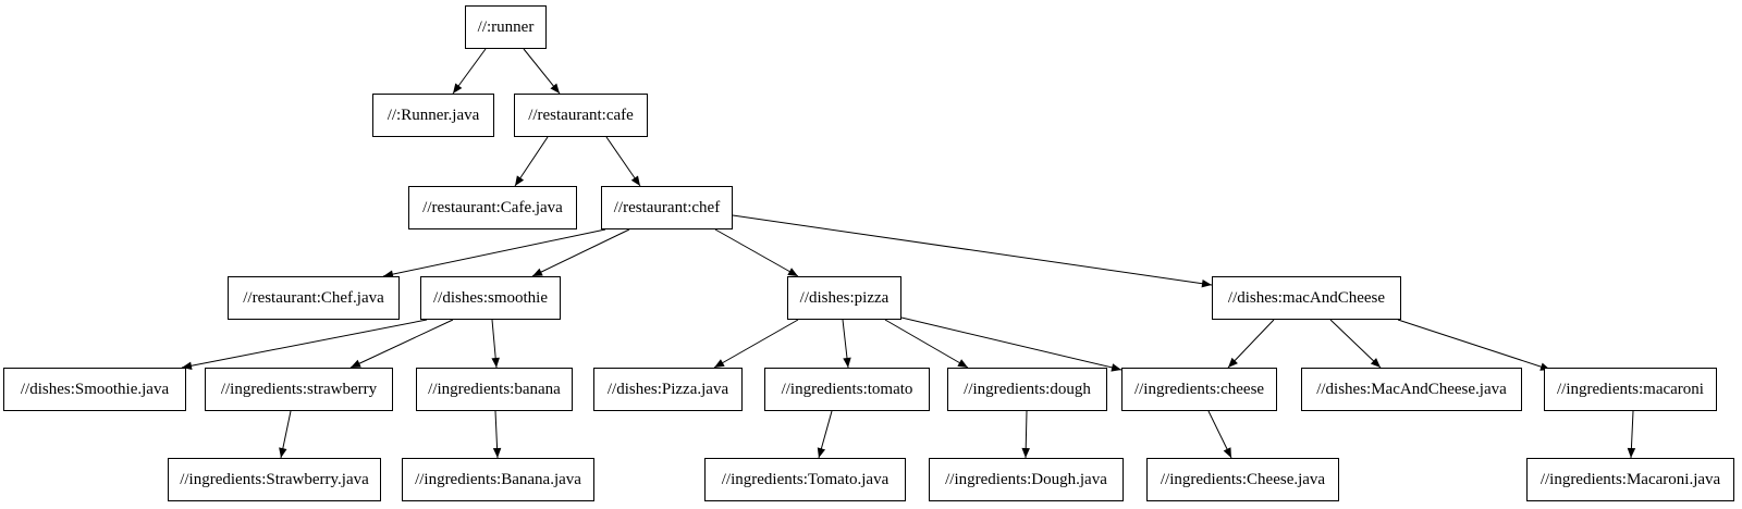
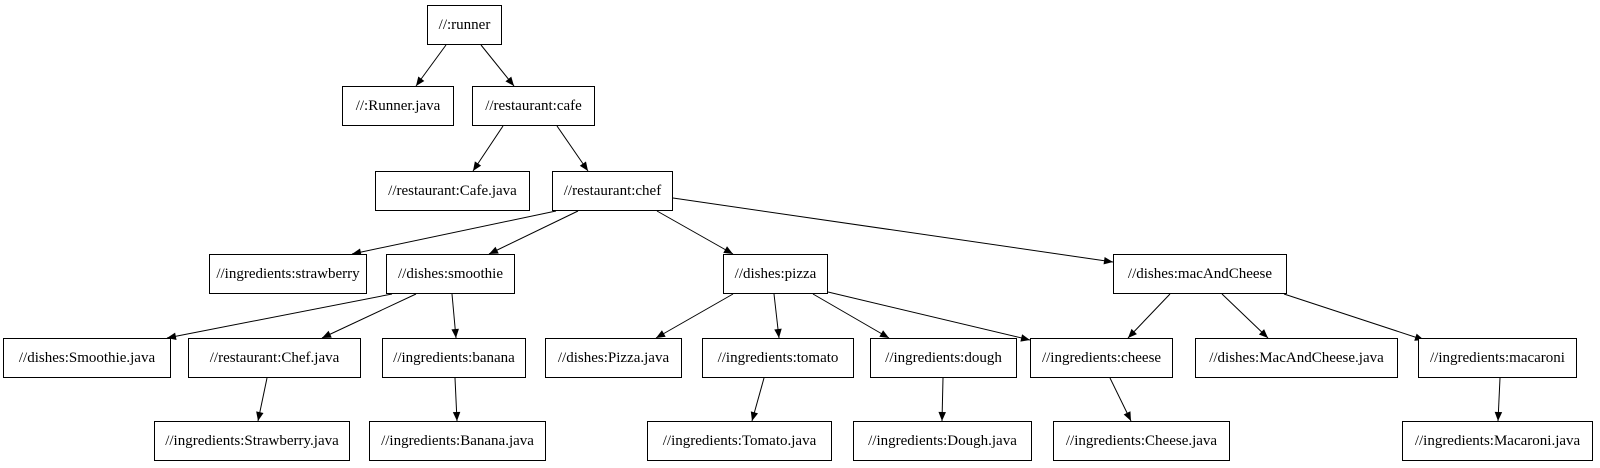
  //:runner
  //:Runner.java
  //restaurant:cafe
  //restaurant:Cafe.java
  //restaurant:chef
- //restaurant:Chef.java
+ //ingredients:strawberry
  //dishes:smoothie
  //dishes:pizza
  //dishes:macAndCheese
  //dishes:Smoothie.java
- //ingredients:strawberry
+ //restaurant:Chef.java
  //ingredients:banana
  //dishes:Pizza.java
  //ingredients:tomato
  //ingredients:dough
  //ingredients:cheese
  //dishes:MacAndCheese.java
  //ingredients:macaroni
  //ingredients:Strawberry.java
  //ingredients:Banana.java
  //ingredients:Tomato.java
  //ingredients:Dough.java
  //ingredients:Cheese.java
  //ingredients:Macaroni.java
